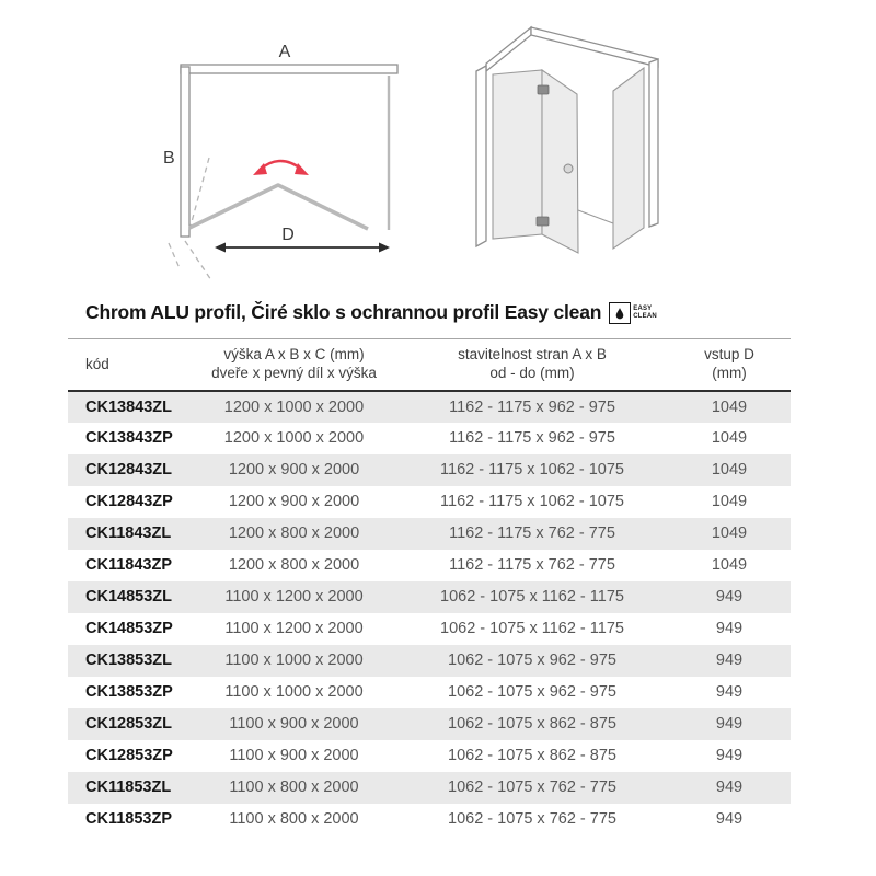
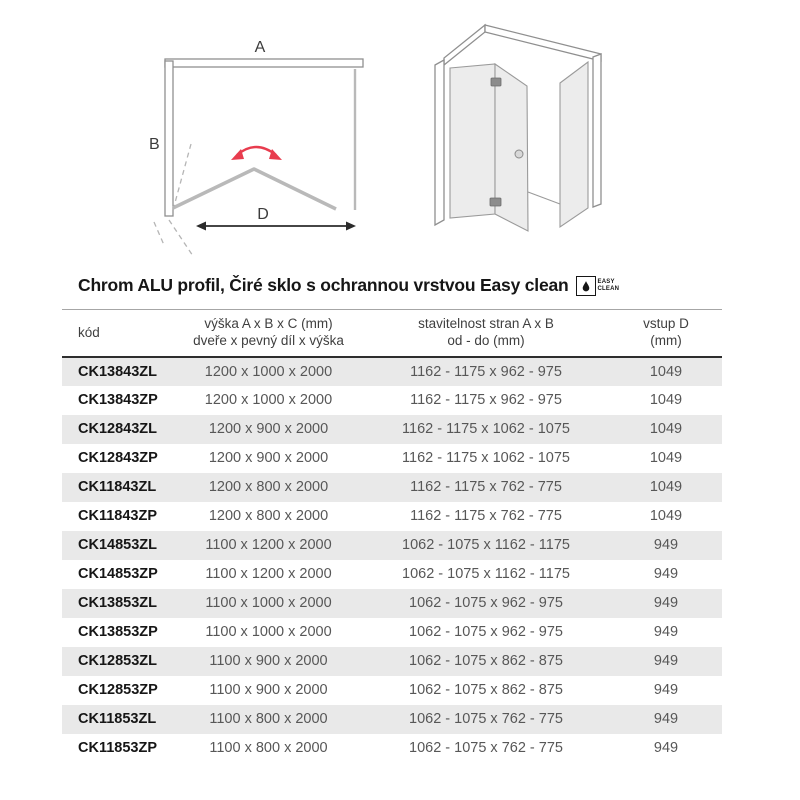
  A
  B
  D
- Chrom ALU profil, Čiré sklo s ochrannou profil Easy clean
+ Chrom ALU profil, Čiré sklo s ochrannou vrstvou Easy clean
  kód	výška A x B x C (mm) dveře x pevný díl x výška	stavitelnost stran A x B od - do (mm)	vstup D (mm)
  CK13843ZL	1200 x 1000 x 2000	1162 - 1175 x 962 - 975	1049
  CK13843ZP	1200 x 1000 x 2000	1162 - 1175 x 962 - 975	1049
  CK12843ZL	1200 x 900 x 2000	1162 - 1175 x 1062 - 1075	1049
  CK12843ZP	1200 x 900 x 2000	1162 - 1175 x 1062 - 1075	1049
  CK11843ZL	1200 x 800 x 2000	1162 - 1175 x 762 - 775	1049
  CK11843ZP	1200 x 800 x 2000	1162 - 1175 x 762 - 775	1049
  CK14853ZL	1100 x 1200 x 2000	1062 - 1075 x 1162 - 1175	949
  CK14853ZP	1100 x 1200 x 2000	1062 - 1075 x 1162 - 1175	949
  CK13853ZL	1100 x 1000 x 2000	1062 - 1075 x 962 - 975	949
  CK13853ZP	1100 x 1000 x 2000	1062 - 1075 x 962 - 975	949
  CK12853ZL	1100 x 900 x 2000	1062 - 1075 x 862 - 875	949
  CK12853ZP	1100 x 900 x 2000	1062 - 1075 x 862 - 875	949
  CK11853ZL	1100 x 800 x 2000	1062 - 1075 x 762 - 775	949
  CK11853ZP	1100 x 800 x 2000	1062 - 1075 x 762 - 775	949
